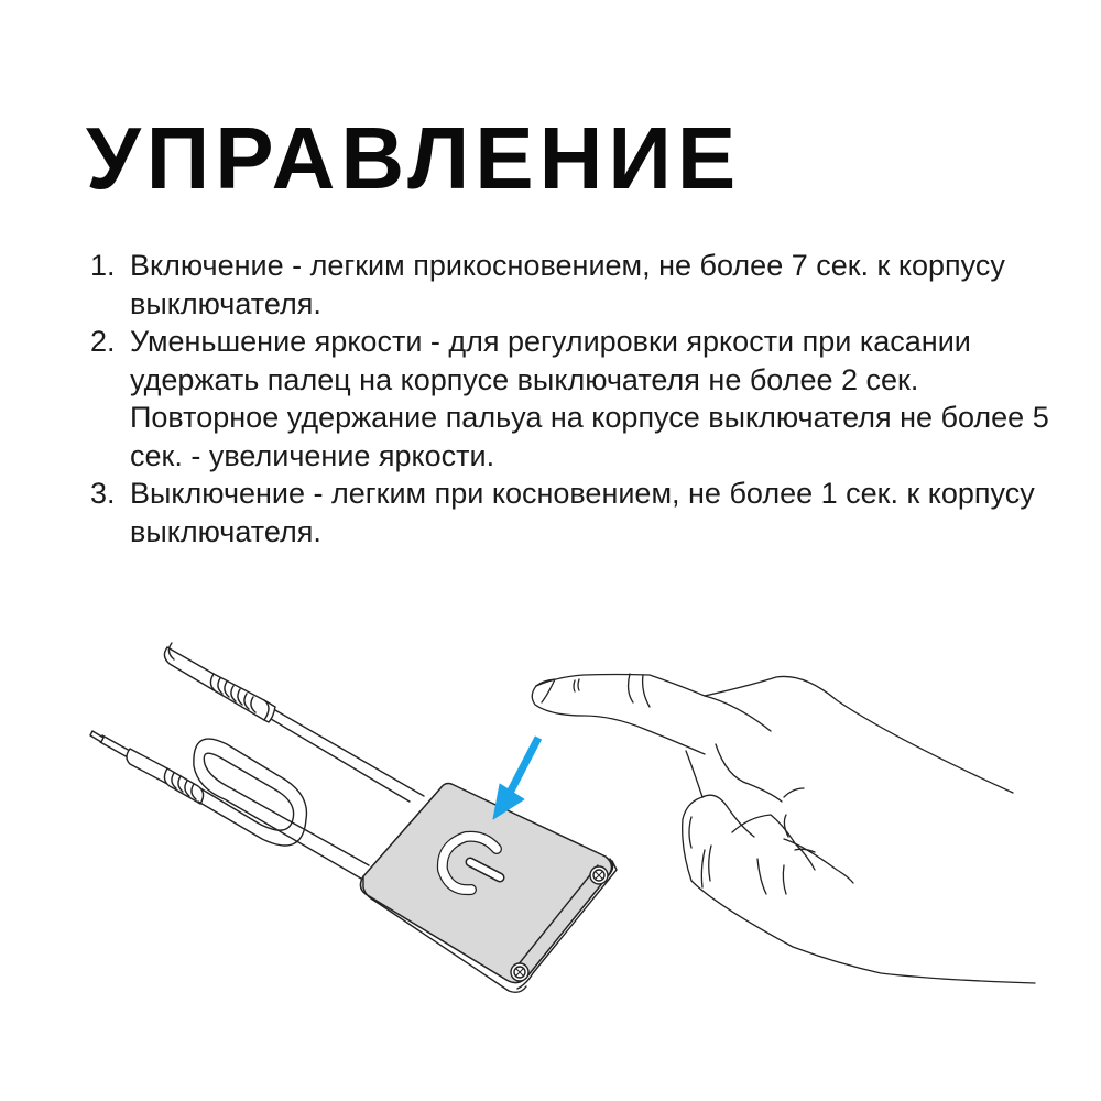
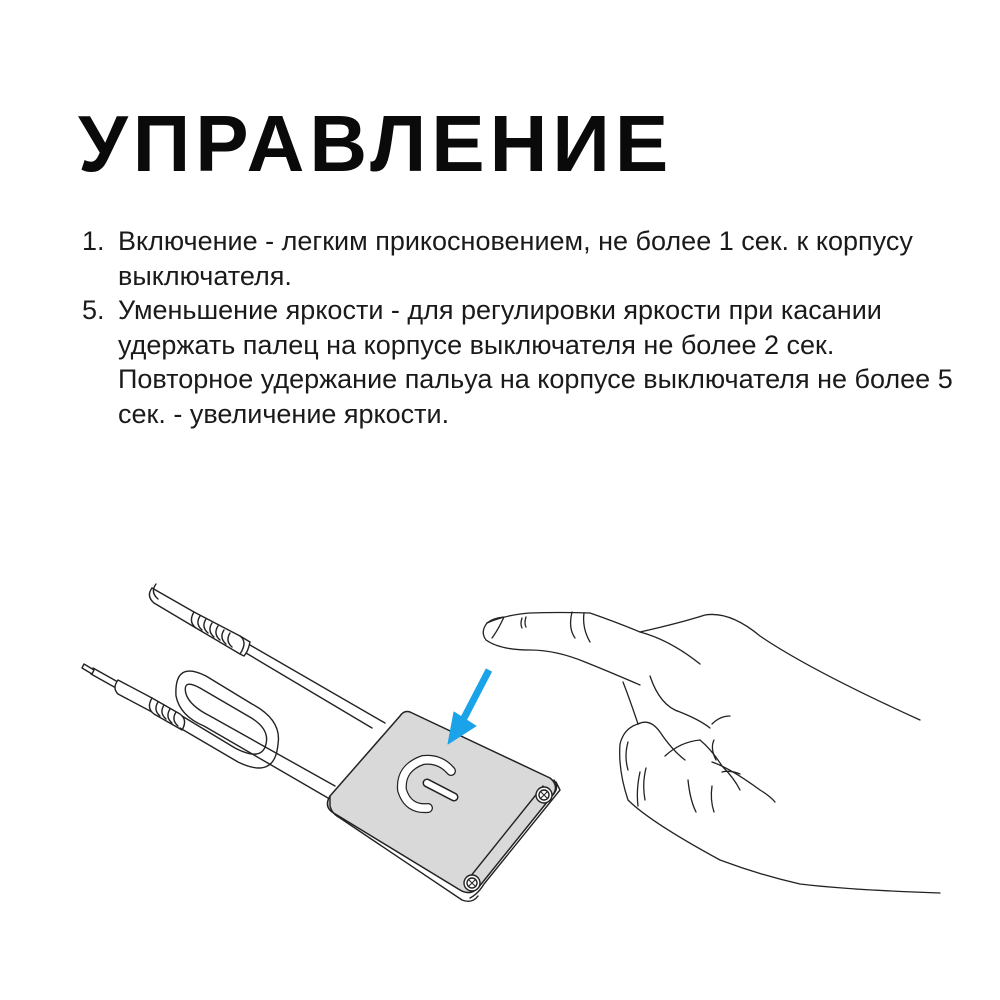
  УПРАВЛЕНИЕ
  1.
- Включение - легким прикосновением, не более 7 сек. к корпусу выключателя.
+ Включение - легким прикосновением, не более 1 сек. к корпусу выключателя.
- 2.
+ 5.
  Уменьшение яркости - для регулировки яркости при касании удержать палец на корпусе выключателя не более 2 сек. Повторное удержание пальуа на корпусе выключателя не более 5 сек. - увеличение яркости.
- 3.
- Выключение - легким при косновением, не более 1 сек. к корпусу выключателя.
